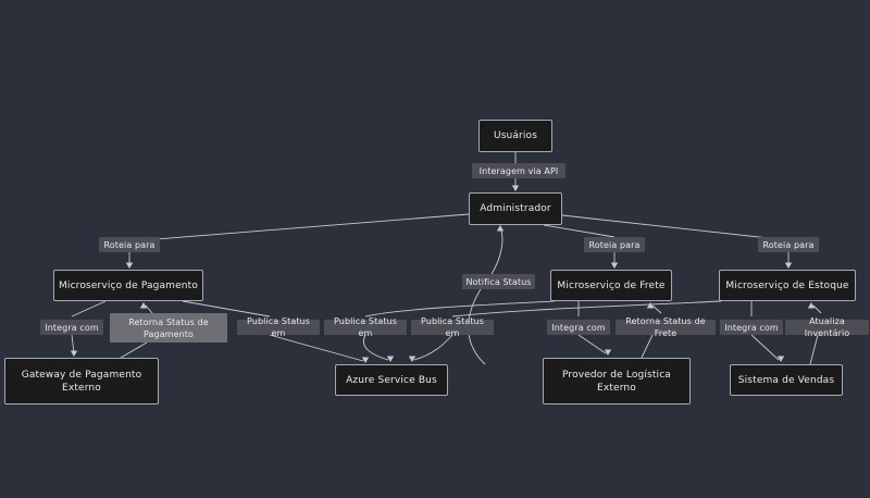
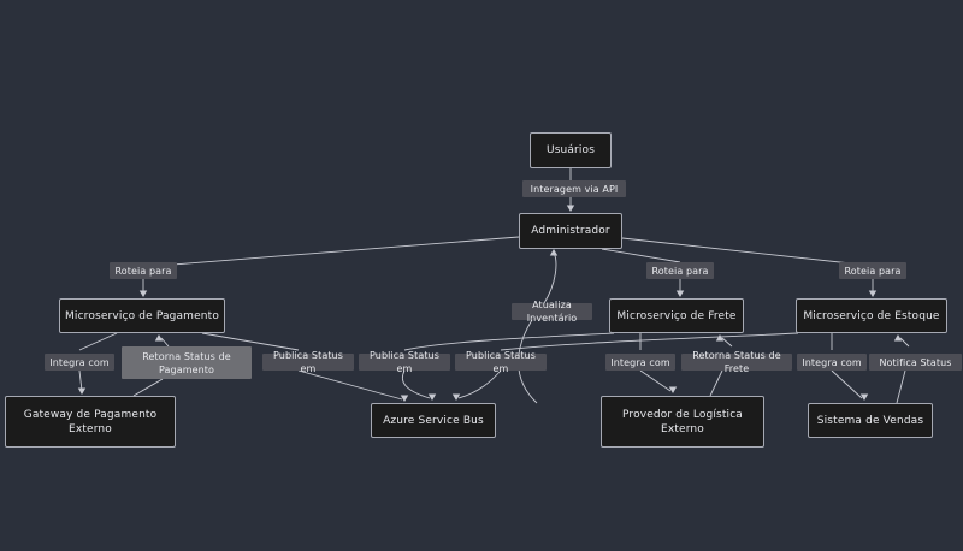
  Usuários
  Administrador
  Microserviço de Pagamento
  Microserviço de Frete
  Microserviço de Estoque
  Gateway de Pagamento
  Externo
  Azure Service Bus
  Provedor de Logística
  Externo
  Sistema de Vendas
  Interagem via API
  Roteia para
  Roteia para
  Roteia para
- Notifica Status
+ Atualiza Inventário
  Integra com
  Retorna Status de
  Pagamento
  Publica Status em
  Publica Status em
  Publica Status em
  Integra com
  Retorna Status de Frete
  Integra com
- Atualiza Inventário
+ Notifica Status
